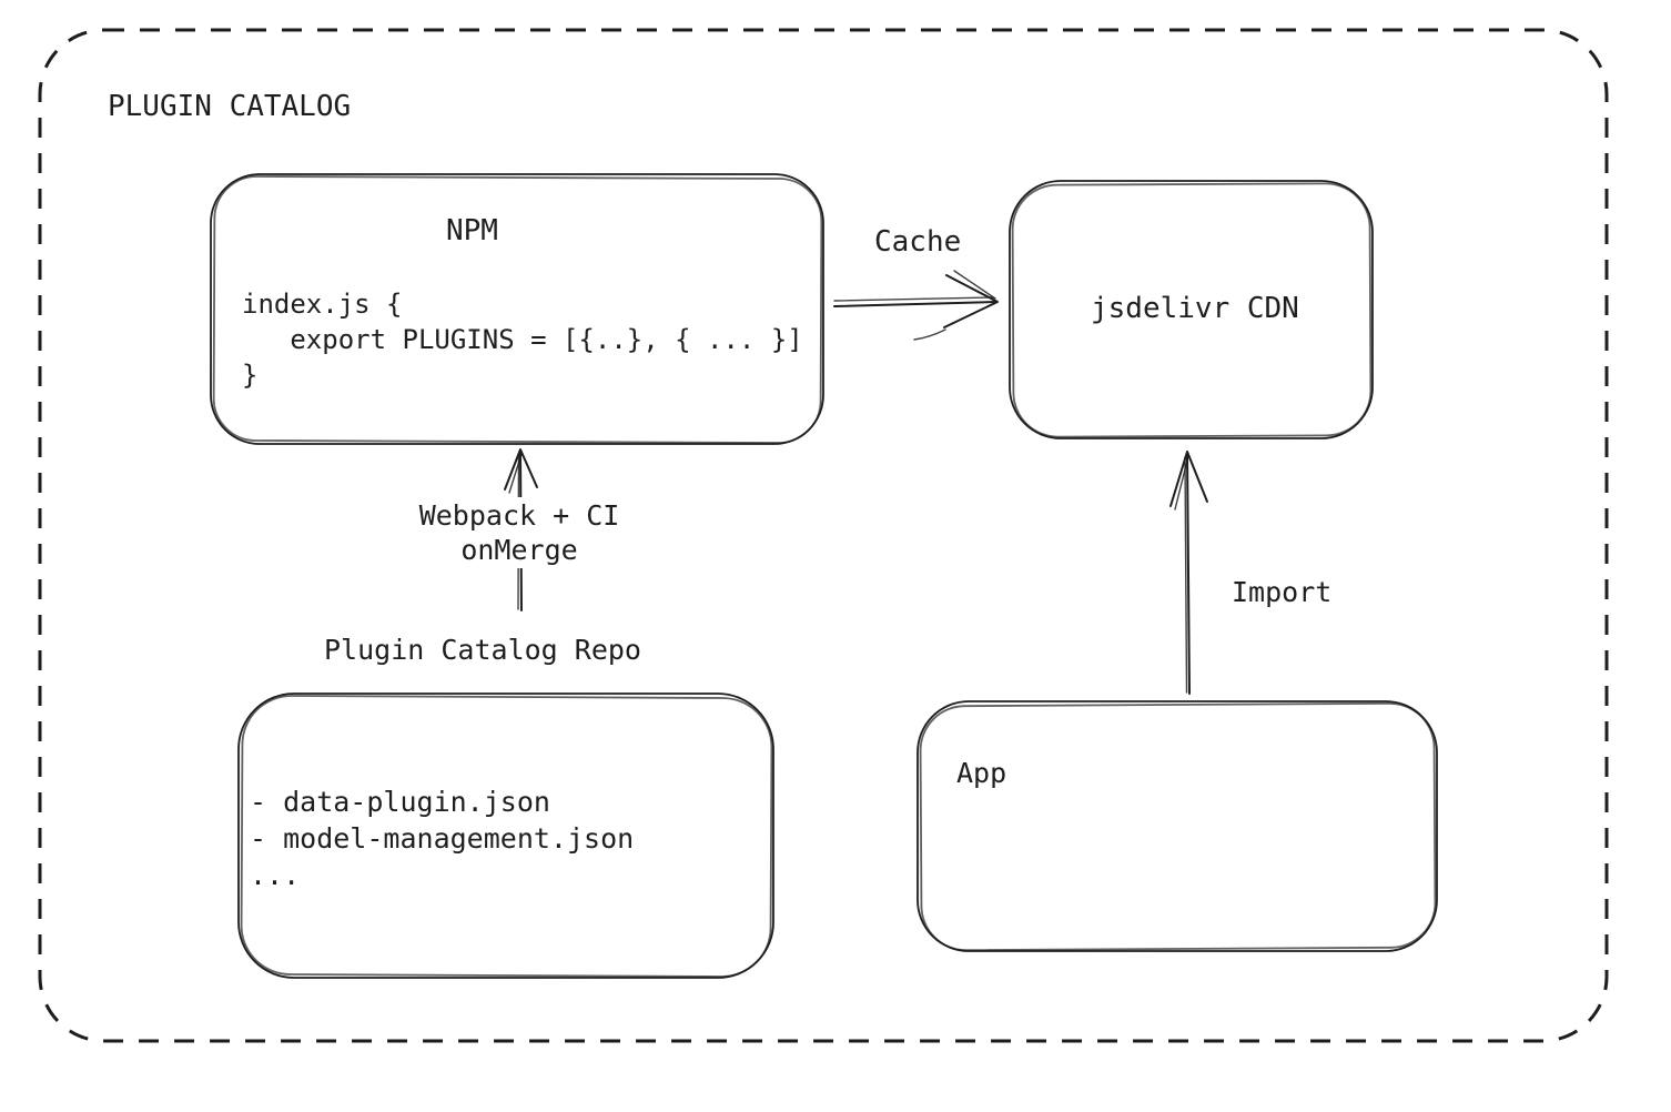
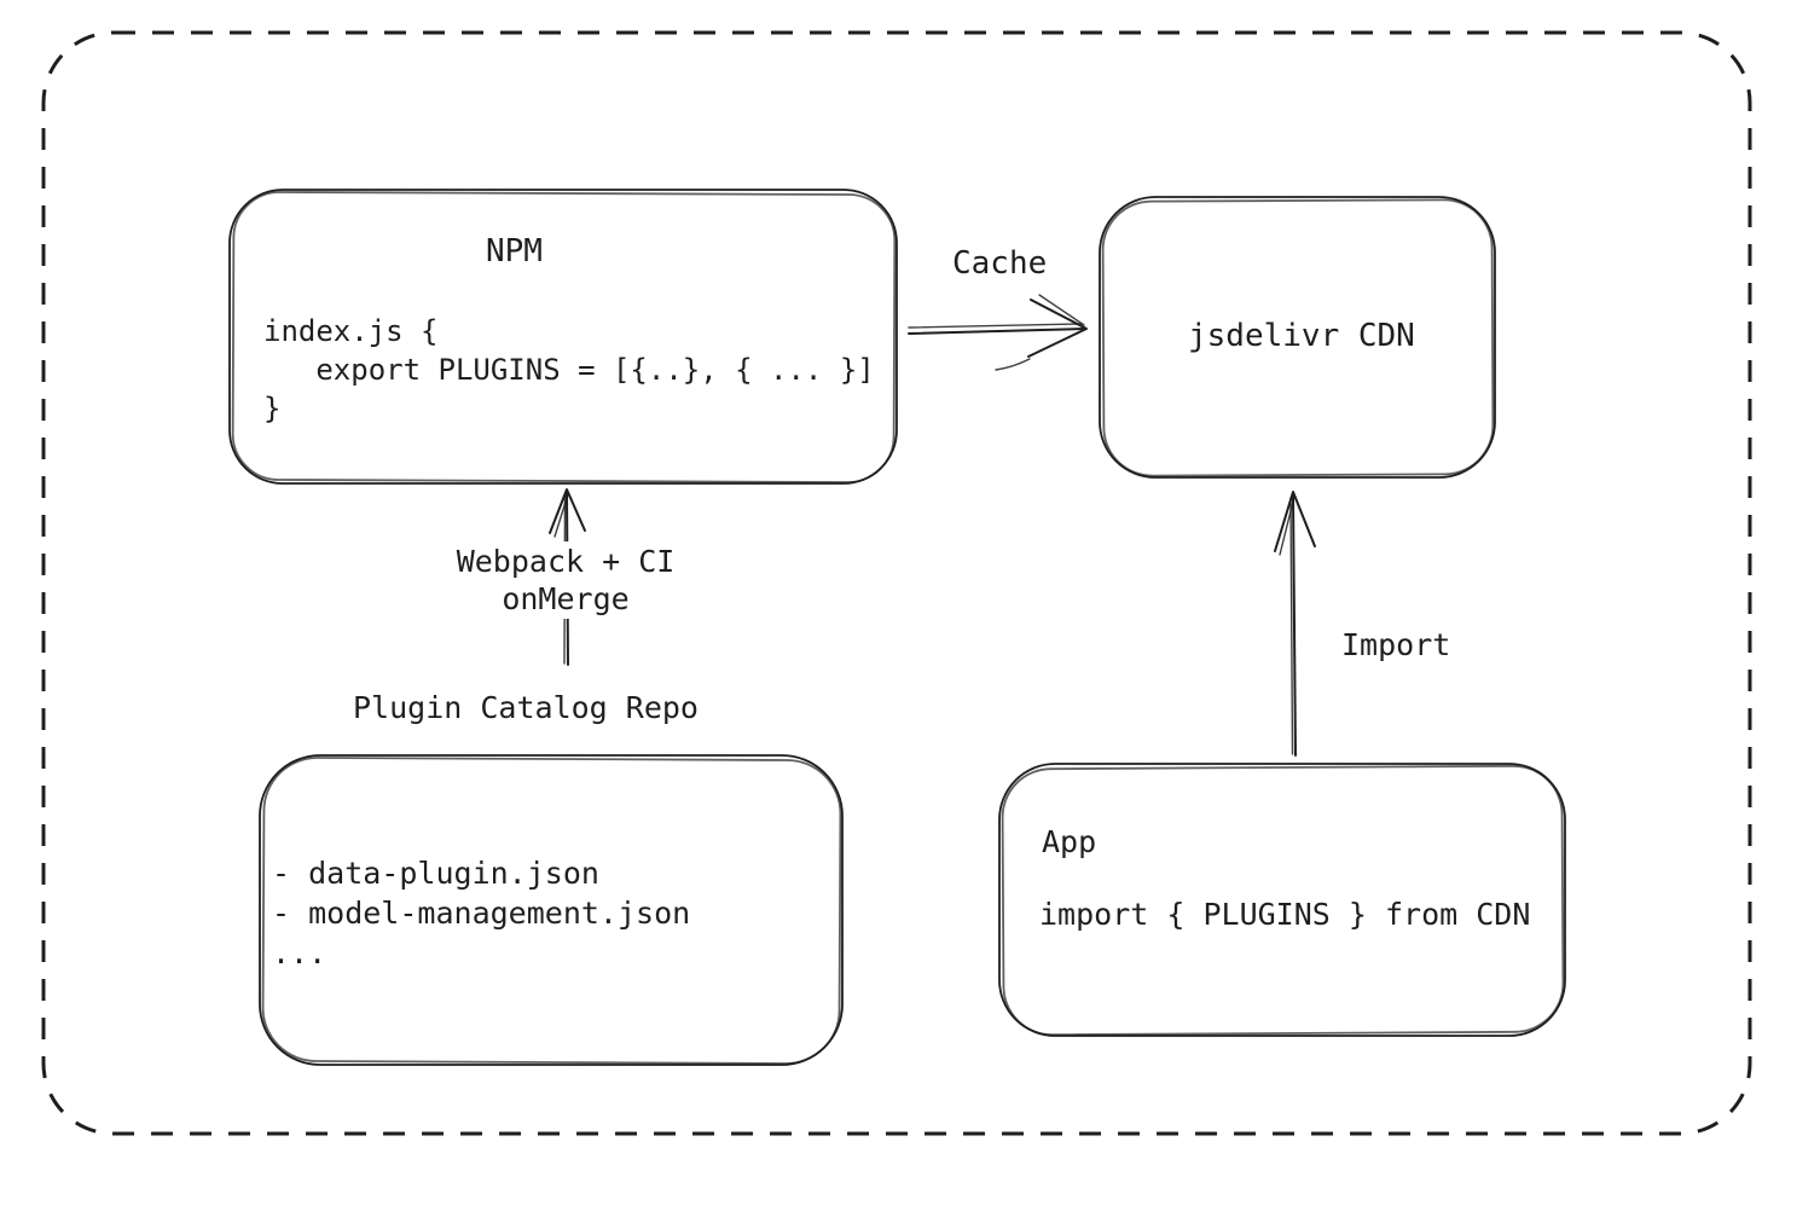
- PLUGIN CATALOG
  NPM
  index.js {
  export PLUGINS = [{..}, { ... }]
  }
  Cache
  jsdelivr CDN
  Webpack + CI
  onMerge
  Plugin Catalog Repo
  - data-plugin.json
  - model-management.json
  ...
  Import
  App
+ import { PLUGINS } from CDN
